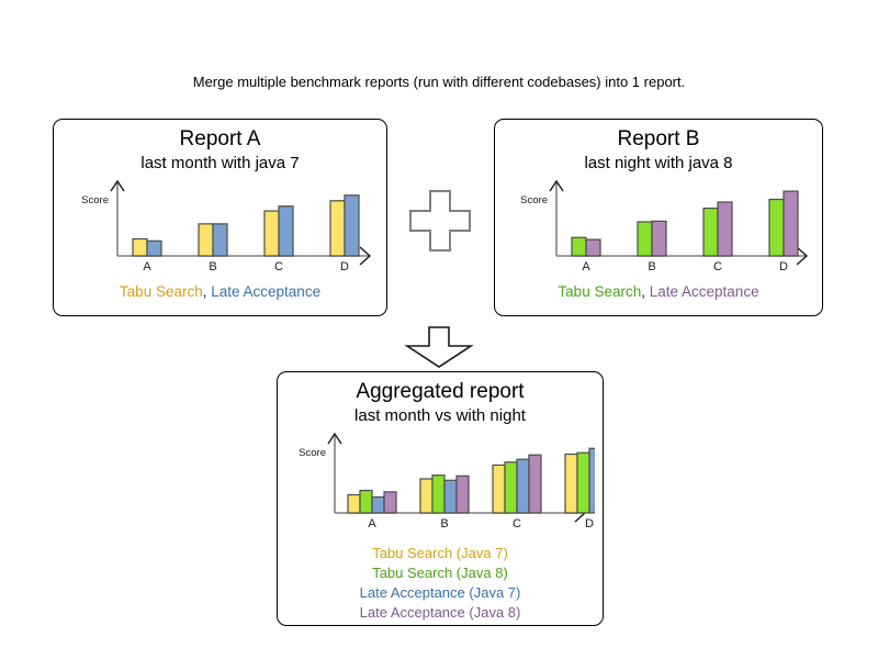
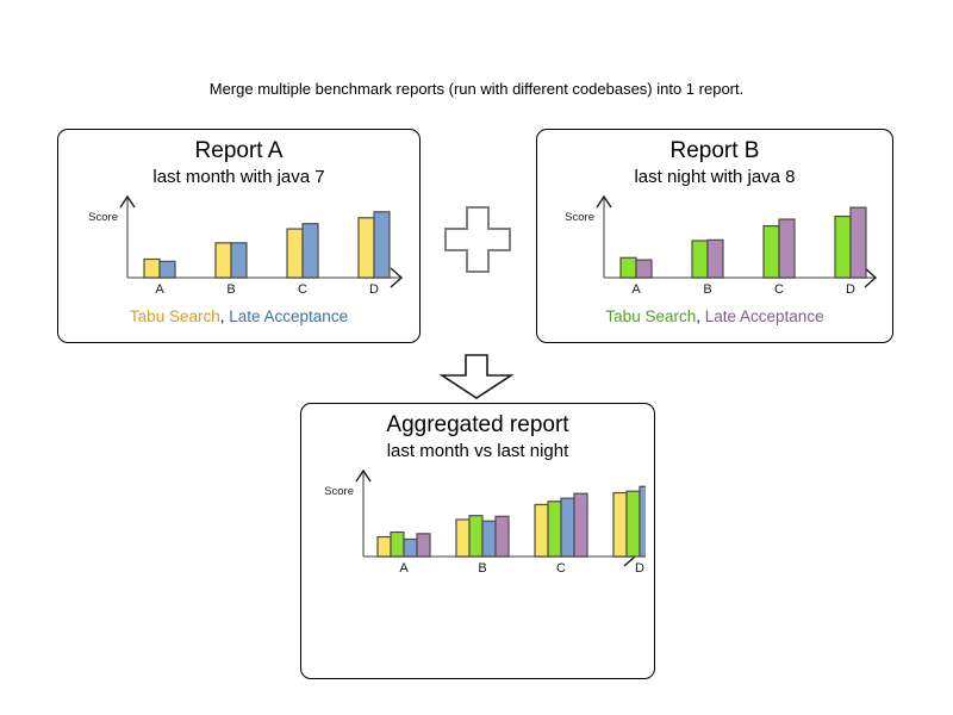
  Merge multiple benchmark reports (run with different codebases) into 1 report.
  Report A
  last month with java 7
  Score
  A
  B
  C
  D
  Tabu Search, Late Acceptance
  Report B
  last night with java 8
  Score
  A
  B
  C
  D
  Tabu Search, Late Acceptance
  Aggregated report
- last month vs with night
+ last month vs last night
  Score
  A
  B
  C
  D
- Tabu Search (Java 7)
- Tabu Search (Java 8)
- Late Acceptance (Java 7)
- Late Acceptance (Java 8)
